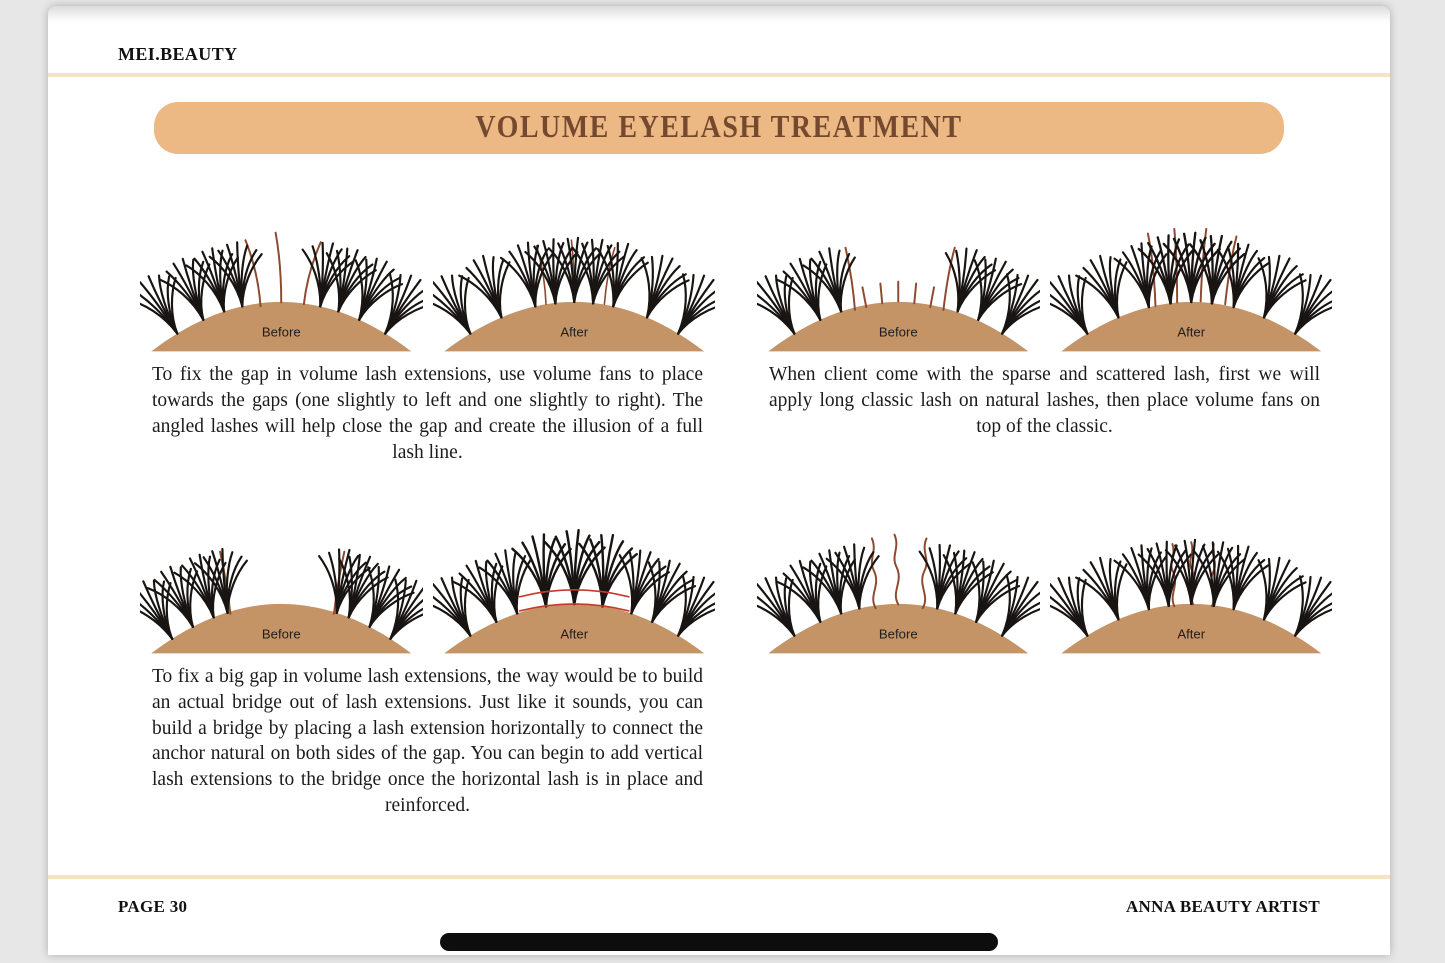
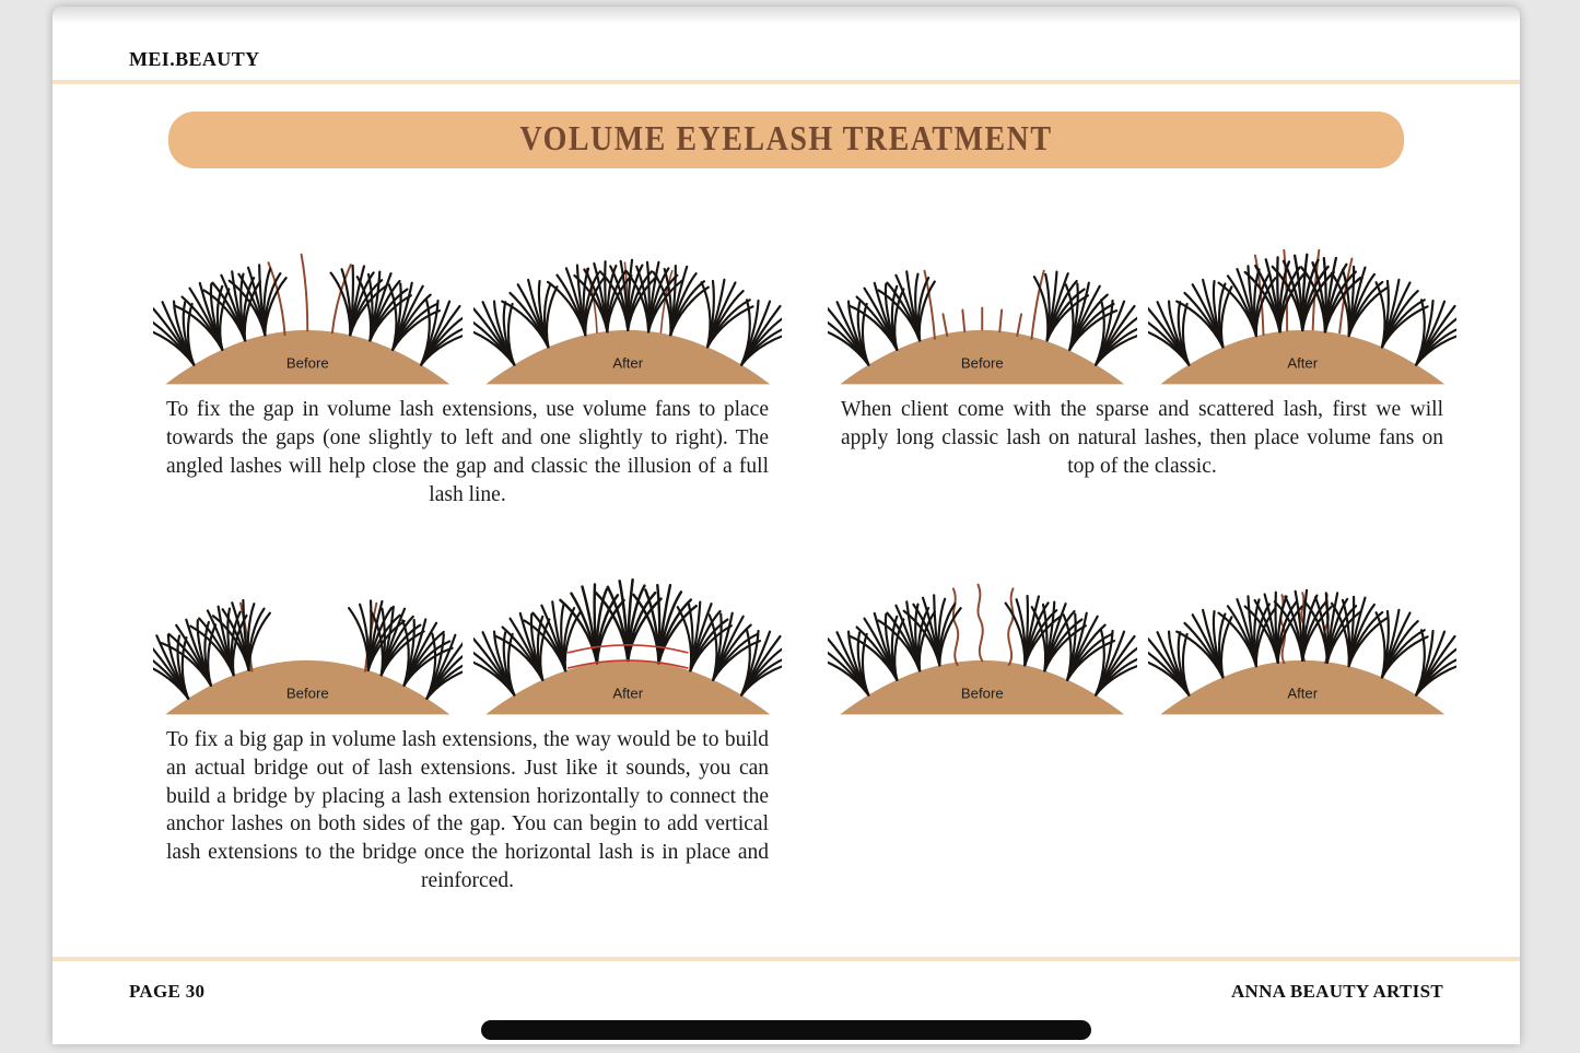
  MEI.BEAUTY
  VOLUME EYELASH TREATMENT
  Before
  After
- To fix the gap in volume lash extensions, use volume fans to place towards the gaps (one slightly to left and one slightly to right). The angled lashes will help close the gap and create the illusion of a full lash line.
+ To fix the gap in volume lash extensions, use volume fans to place towards the gaps (one slightly to left and one slightly to right). The angled lashes will help close the gap and classic the illusion of a full lash line.
  Before
  After
  When client come with the sparse and scattered lash, first we will apply long classic lash on natural lashes, then place volume fans on top of the classic.
  Before
  After
- To fix a big gap in volume lash extensions, the way would be to build an actual bridge out of lash extensions. Just like it sounds, you can build a bridge by placing a lash extension horizontally to connect the anchor natural on both sides of the gap. You can begin to add vertical lash extensions to the bridge once the horizontal lash is in place and reinforced.
+ To fix a big gap in volume lash extensions, the way would be to build an actual bridge out of lash extensions. Just like it sounds, you can build a bridge by placing a lash extension horizontally to connect the anchor lashes on both sides of the gap. You can begin to add vertical lash extensions to the bridge once the horizontal lash is in place and reinforced.
  Before
  After
  PAGE 30
  ANNA BEAUTY ARTIST
